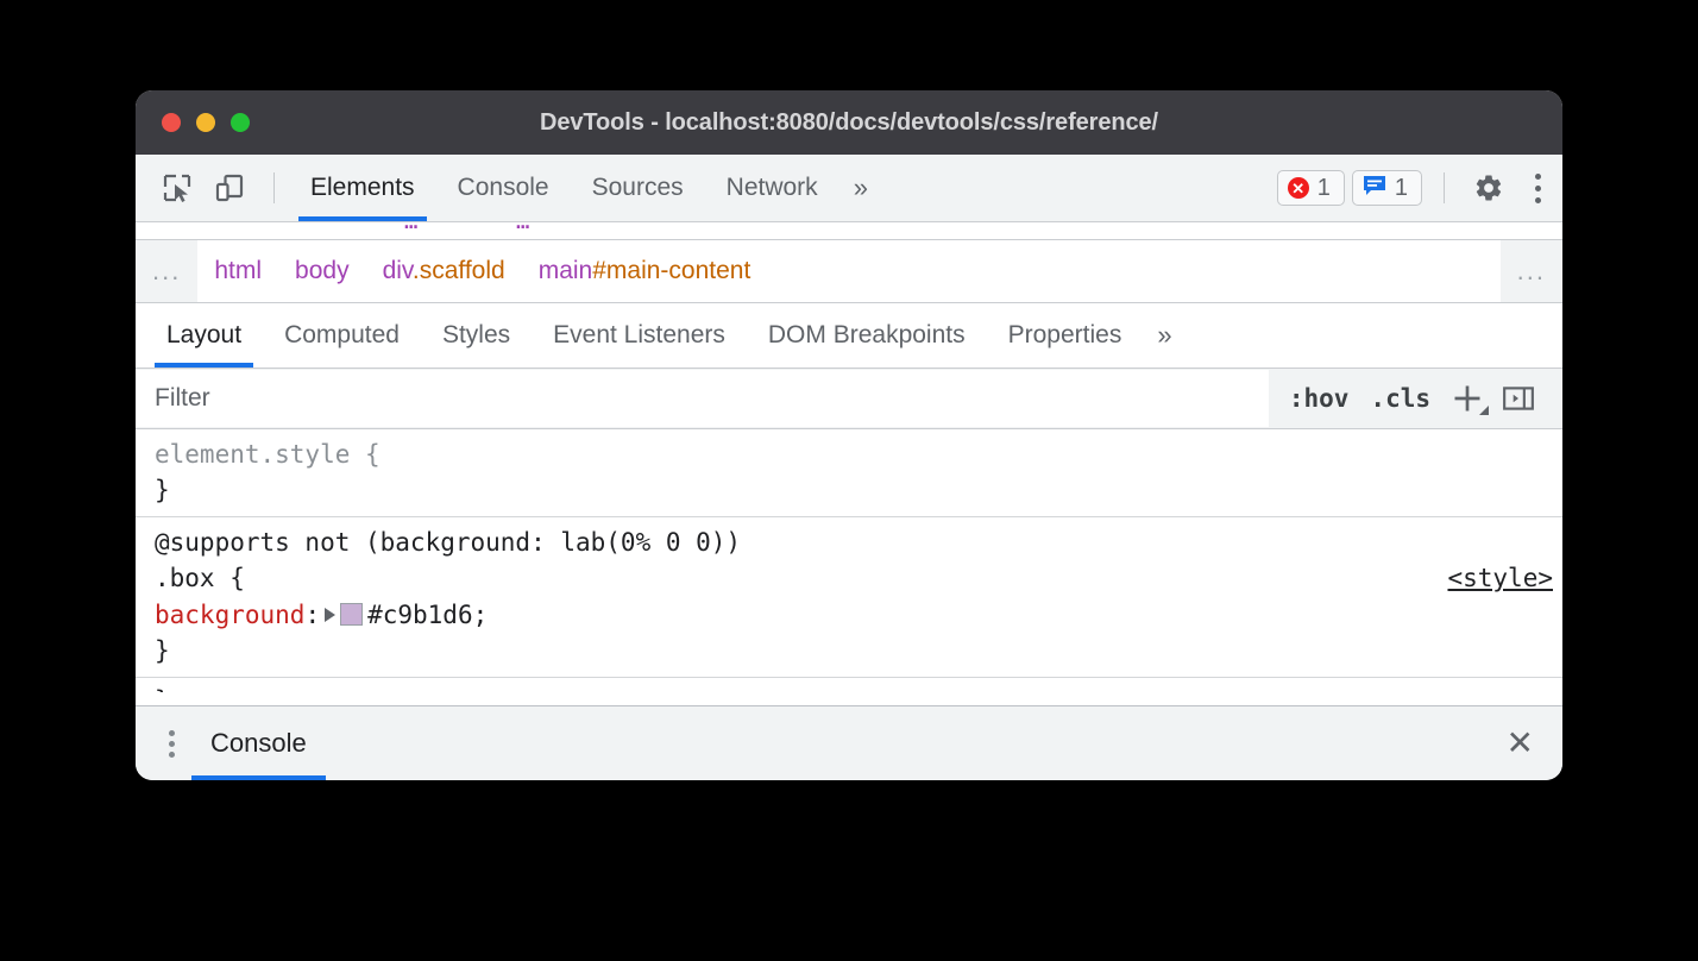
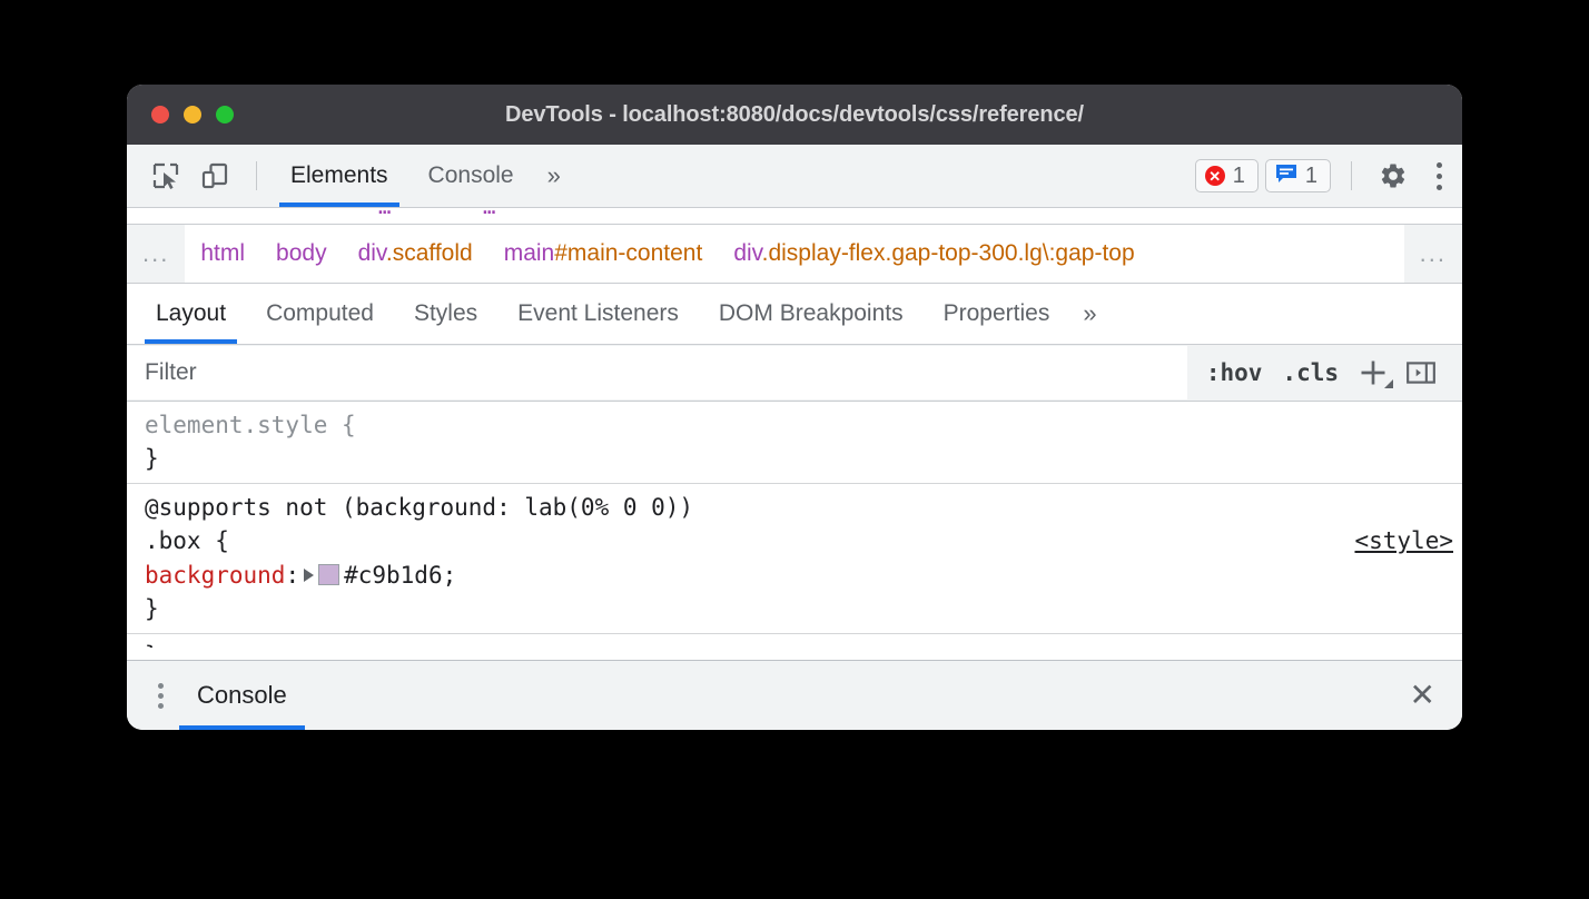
  DevTools - localhost:8080/docs/devtools/css/reference/
  Elements
  Console
- Sources
- Network
  »
  ✕
  1
  1
  ...
  html
  body
  div.scaffold
  main#main-content
+ div.display-flex.gap-top-300.lg\:gap-top
  ...
  Layout
  Computed
  Styles
  Event Listeners
  DOM Breakpoints
  Properties
  »
  Filter
  :hov
  .cls
  element.style {
  }
  @supports not (background: lab(0% 0 0))
  .box {
  background: #c9b1d6;
  }
  <style>
  Console
  ✕
